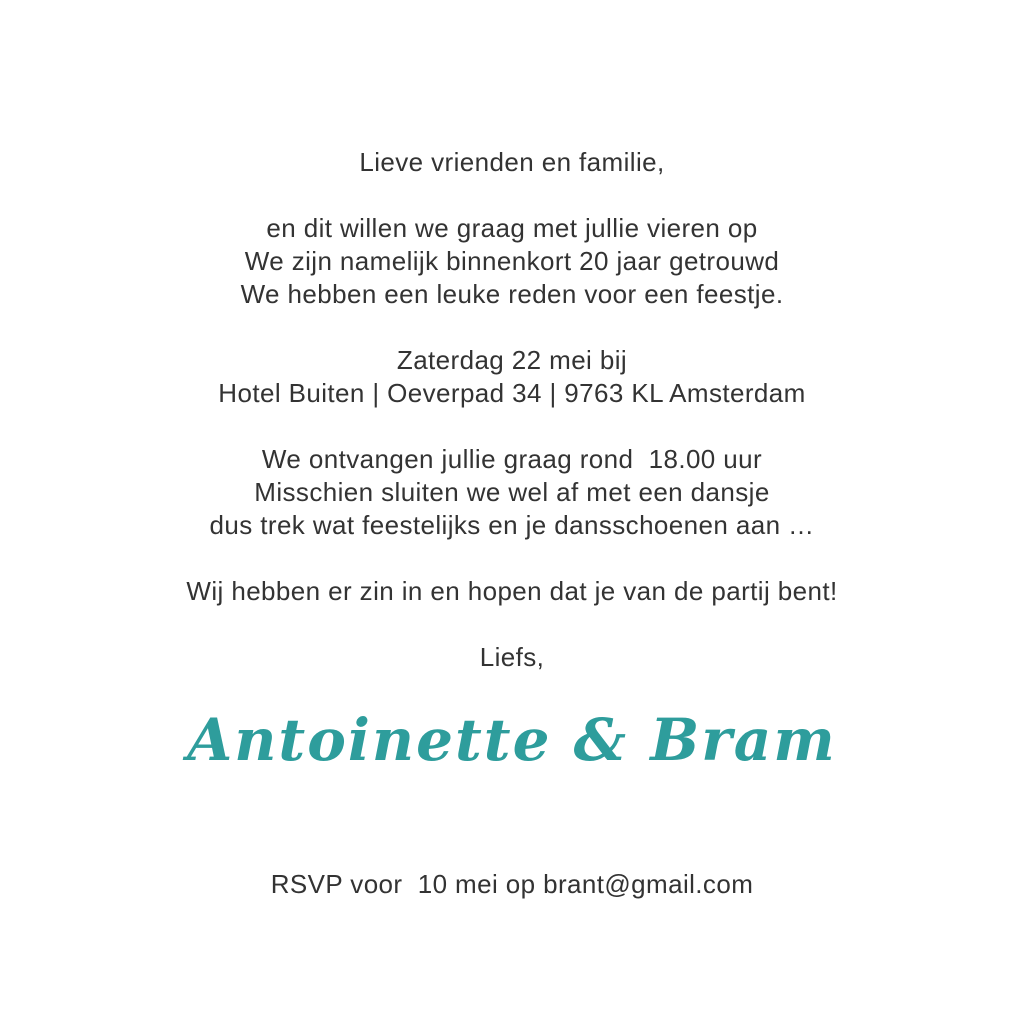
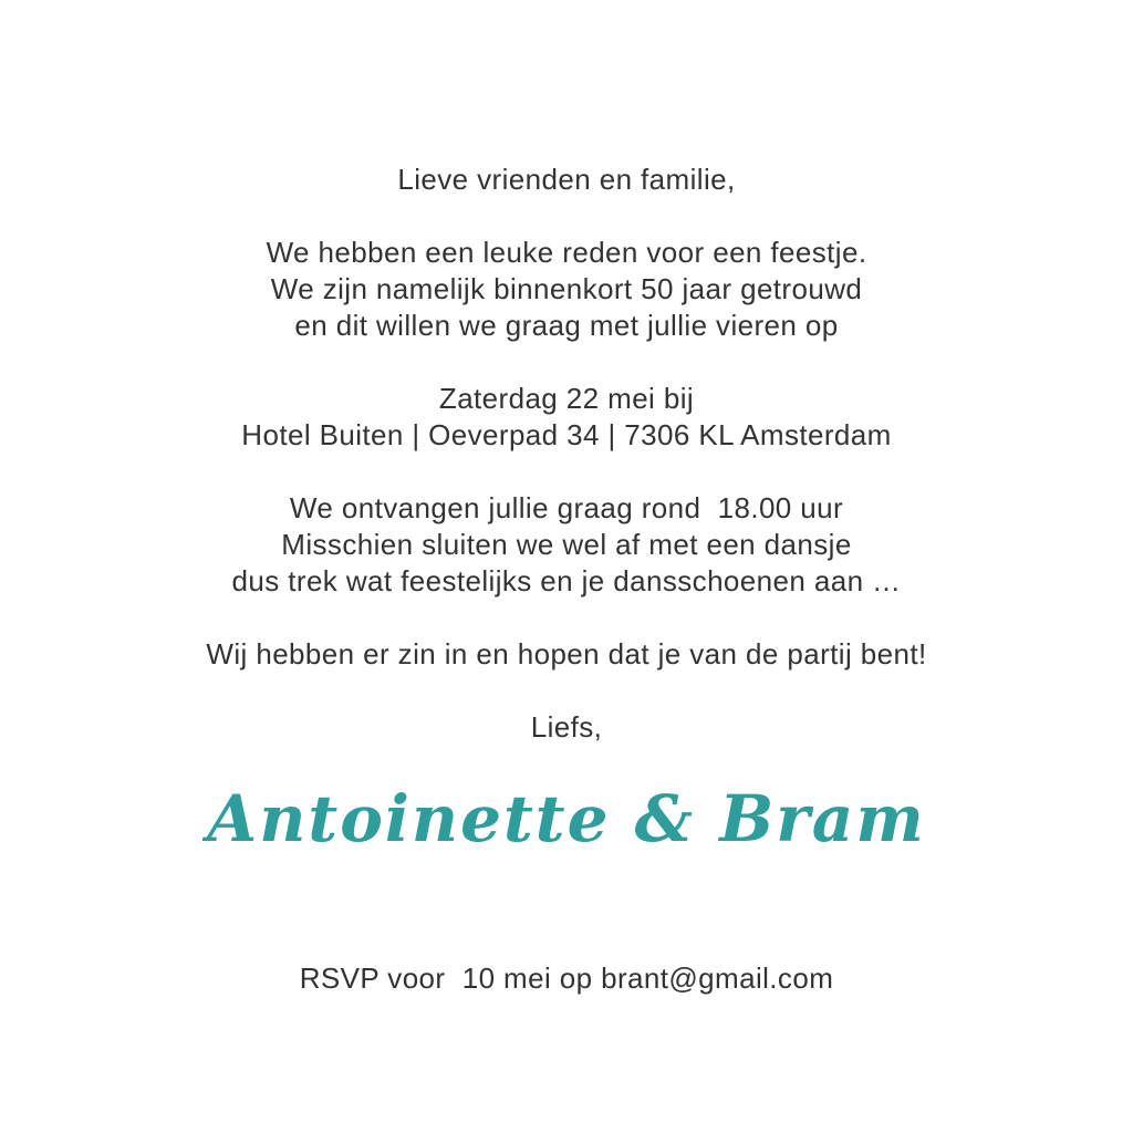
  Lieve vrienden en familie,
- en dit willen we graag met jullie vieren op
+ We hebben een leuke reden voor een feestje.
- We zijn namelijk binnenkort 20 jaar getrouwd
+ We zijn namelijk binnenkort 50 jaar getrouwd
- We hebben een leuke reden voor een feestje.
+ en dit willen we graag met jullie vieren op
  Zaterdag 22 mei bij
- Hotel Buiten | Oeverpad 34 | 9763 KL Amsterdam
+ Hotel Buiten | Oeverpad 34 | 7306 KL Amsterdam
  We ontvangen jullie graag rond 18.00 uur
  Misschien sluiten we wel af met een dansje
  dus trek wat feestelijks en je dansschoenen aan …
  Wij hebben er zin in en hopen dat je van de partij bent!
  Liefs,
  Antoinette & Bram
  RSVP voor 10 mei op brant@gmail.com
